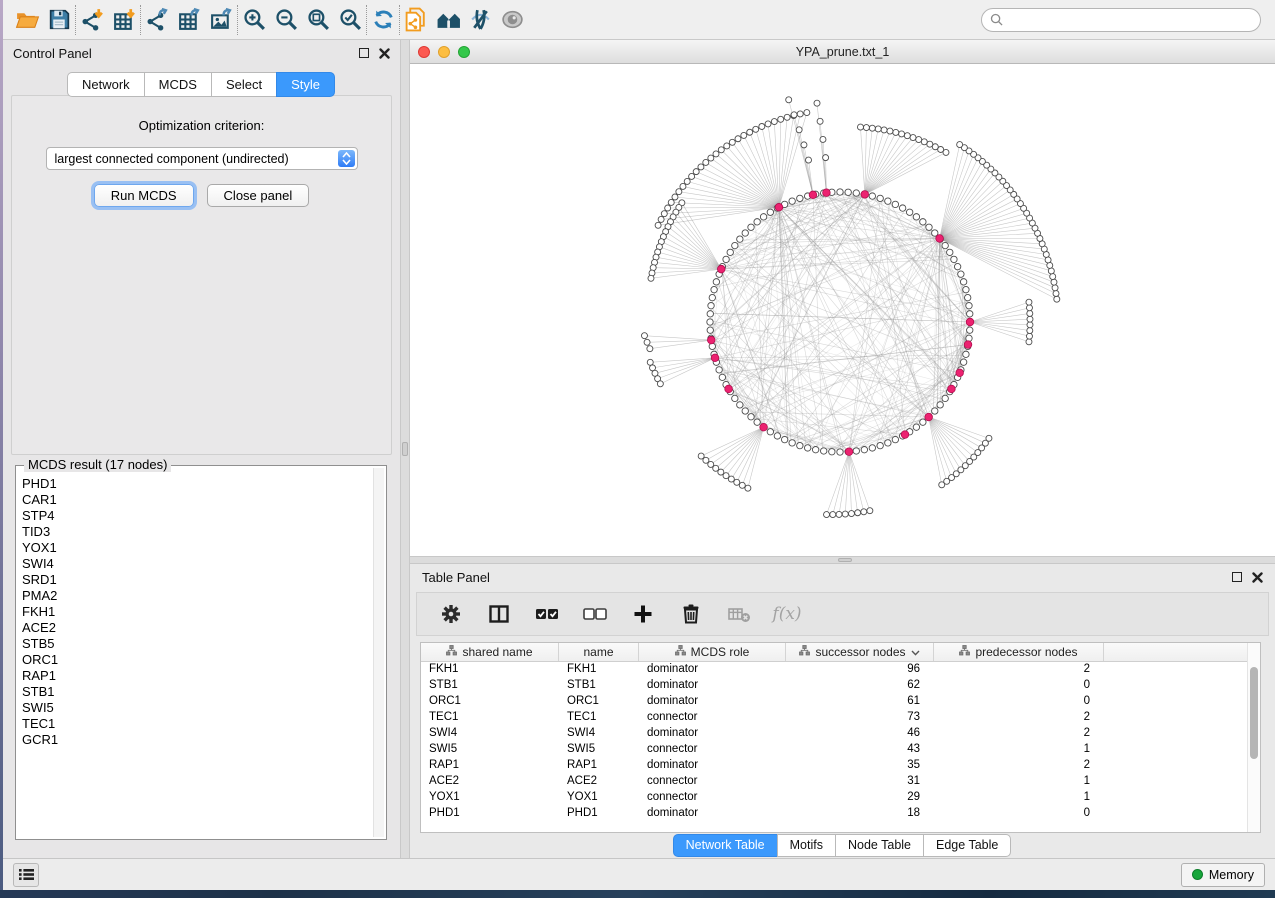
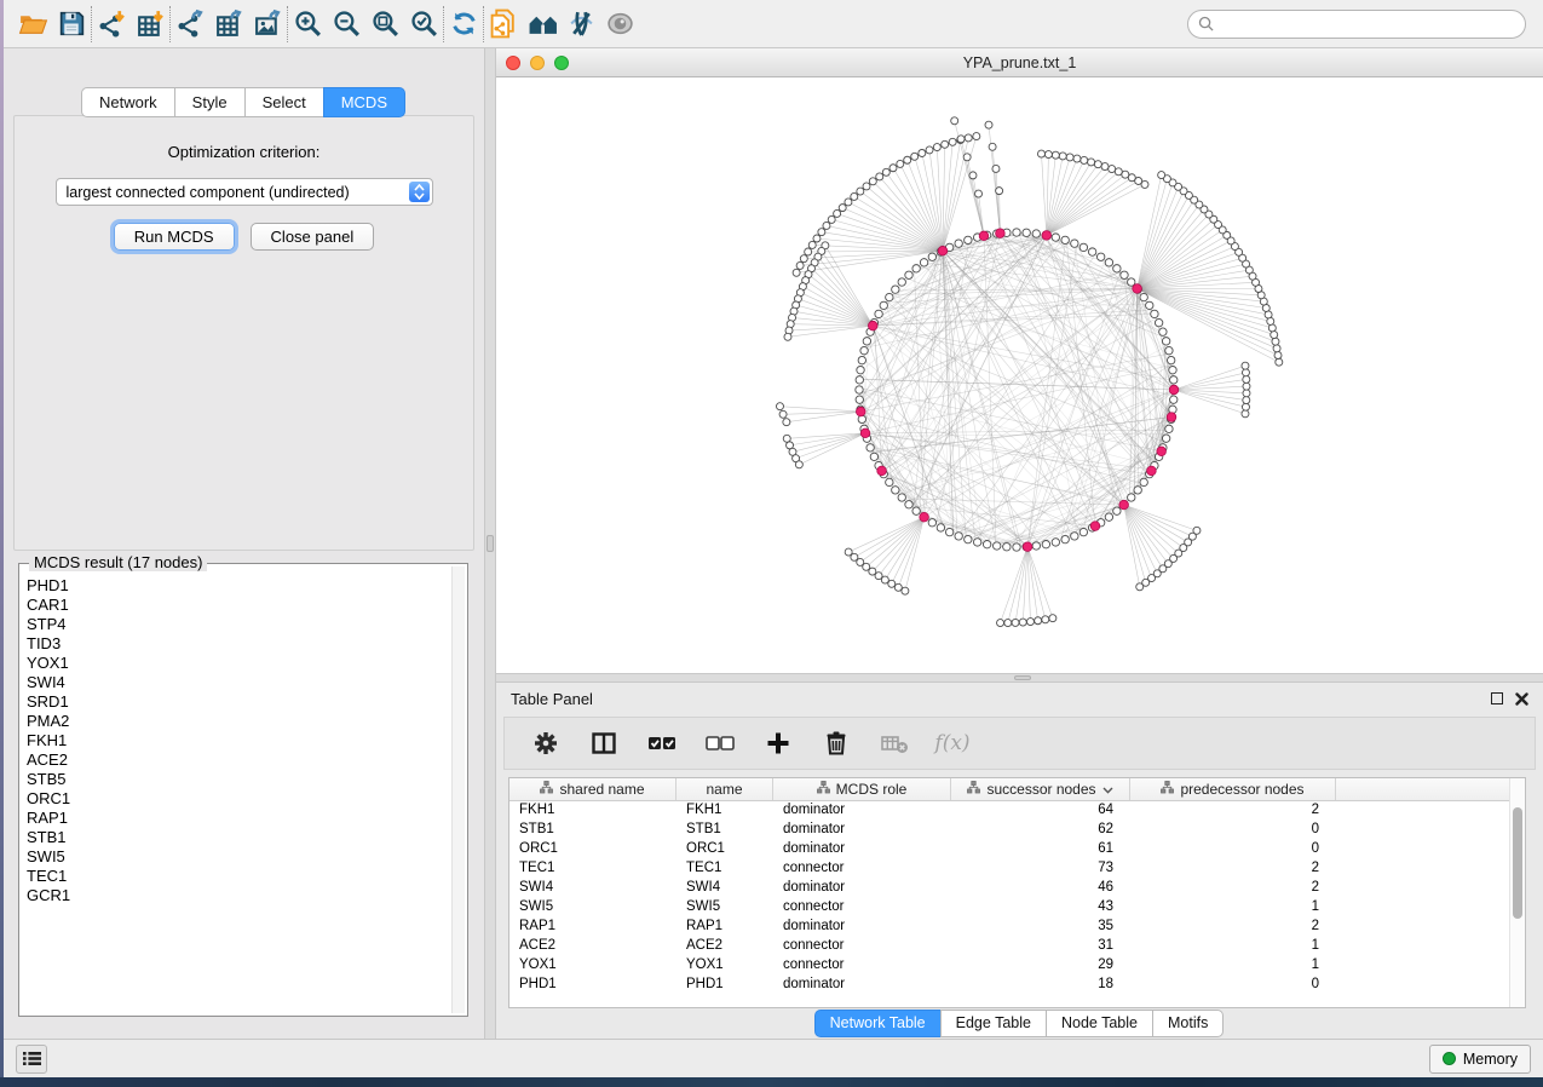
- Control Panel
  Network
- MCDS
+ Style
  Select
- Style
+ MCDS
  Optimization criterion:
  largest connected component (undirected)
  Run MCDS
  Close panel
  MCDS result (17 nodes)
  PHD1
  CAR1
  STP4
  TID3
  YOX1
  SWI4
  SRD1
  PMA2
  FKH1
  ACE2
  STB5
  ORC1
  RAP1
  STB1
  SWI5
  TEC1
  GCR1
  YPA_prune.txt_1
  Table Panel
  f(x)
  shared name
  name
  MCDS role
  successor nodes
  predecessor nodes
  FKH1
  FKH1
  dominator
- 96
+ 64
  2
  STB1
  STB1
  dominator
  62
  0
  ORC1
  ORC1
  dominator
  61
  0
  TEC1
  TEC1
  connector
  73
  2
  SWI4
  SWI4
  dominator
  46
  2
  SWI5
  SWI5
  connector
  43
  1
  RAP1
  RAP1
  dominator
  35
  2
  ACE2
  ACE2
  connector
  31
  1
  YOX1
  YOX1
  connector
  29
  1
  PHD1
  PHD1
  dominator
  18
  0
  Network Table
- Motifs
+ Edge Table
  Node Table
- Edge Table
+ Motifs
  Memory
